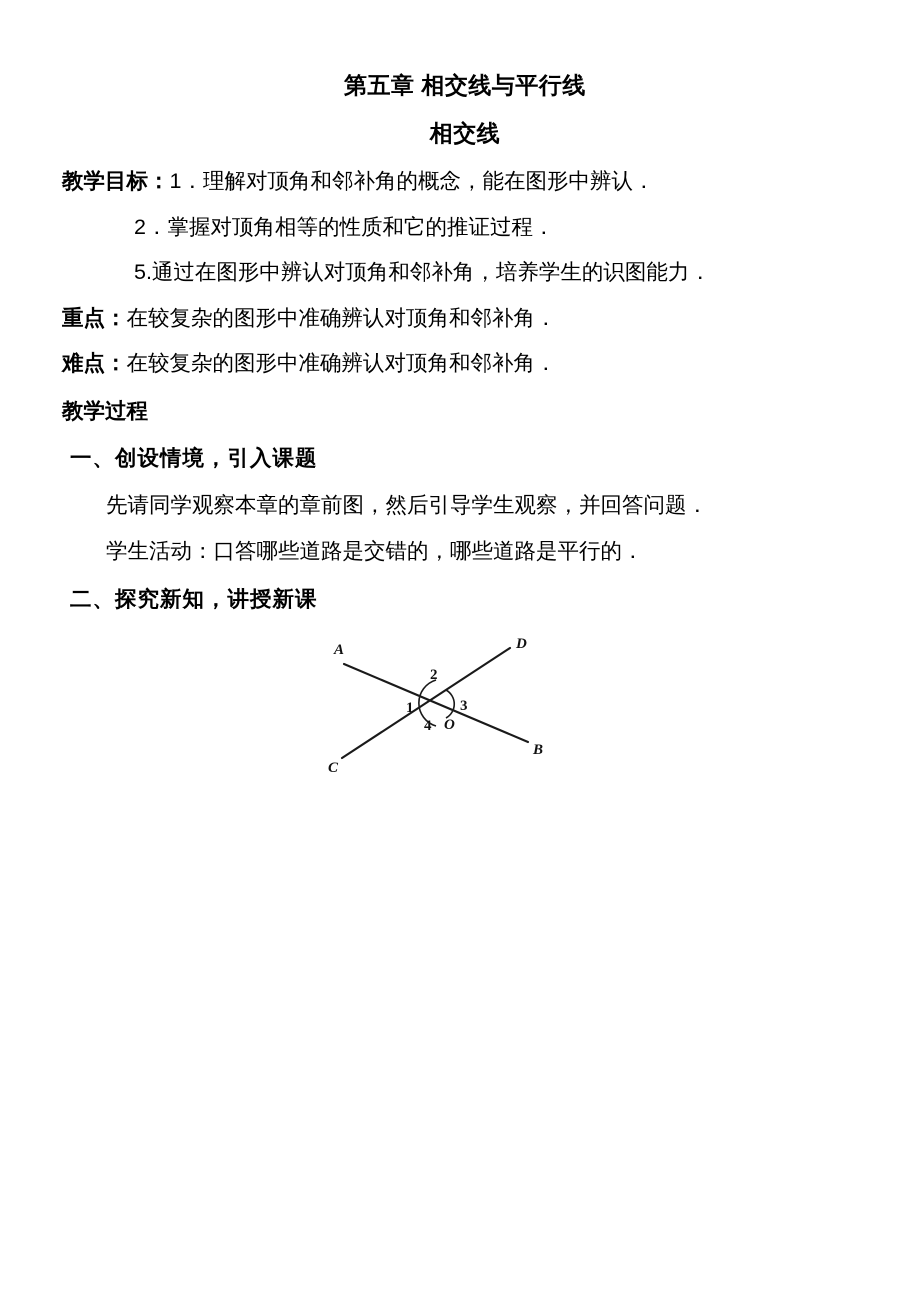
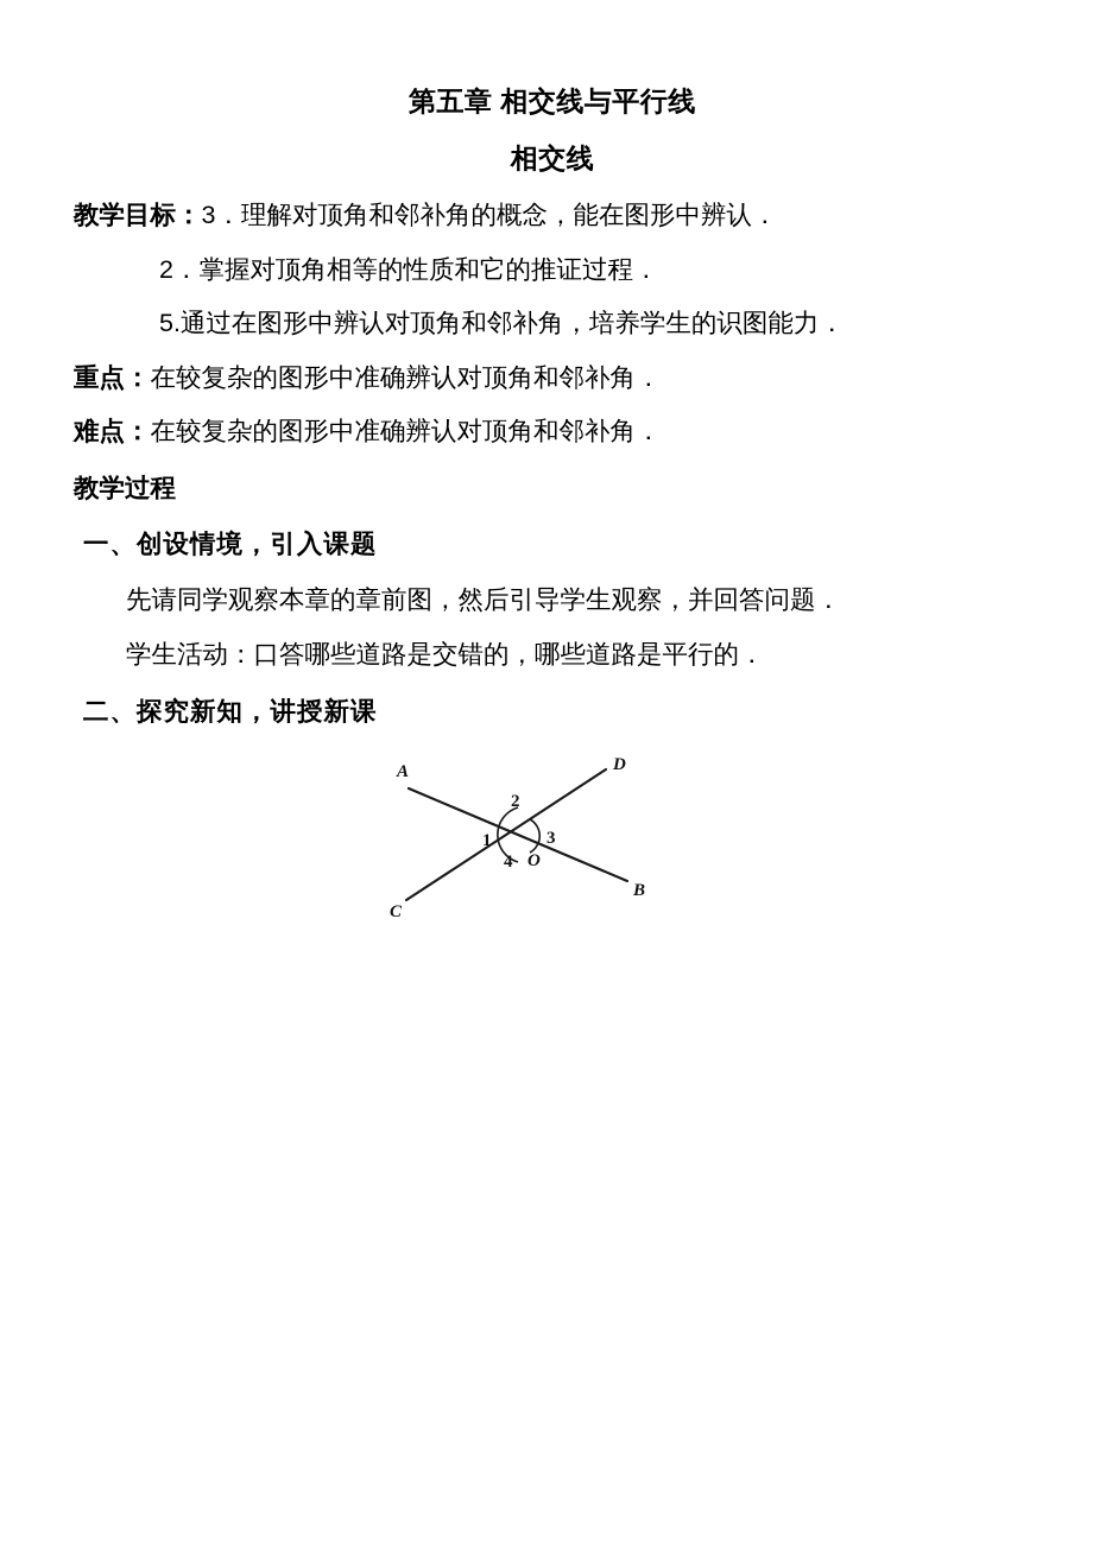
  第五章 相交线与平行线
  相交线
- 教学目标：1．理解对顶角和邻补角的概念，能在图形中辨认．
+ 教学目标：3．理解对顶角和邻补角的概念，能在图形中辨认．
  2．掌握对顶角相等的性质和它的推证过程．
  5.通过在图形中辨认对顶角和邻补角，培养学生的识图能力．
  重点：在较复杂的图形中准确辨认对顶角和邻补角．
  难点：在较复杂的图形中准确辨认对顶角和邻补角．
  教学过程
  一、创设情境，引入课题
  先请同学观察本章的章前图，然后引导学生观察，并回答问题．
  学生活动：口答哪些道路是交错的，哪些道路是平行的．
  二、探究新知，讲授新课
  A
  D
  B
  C
  O
  1
  2
  3
  4
